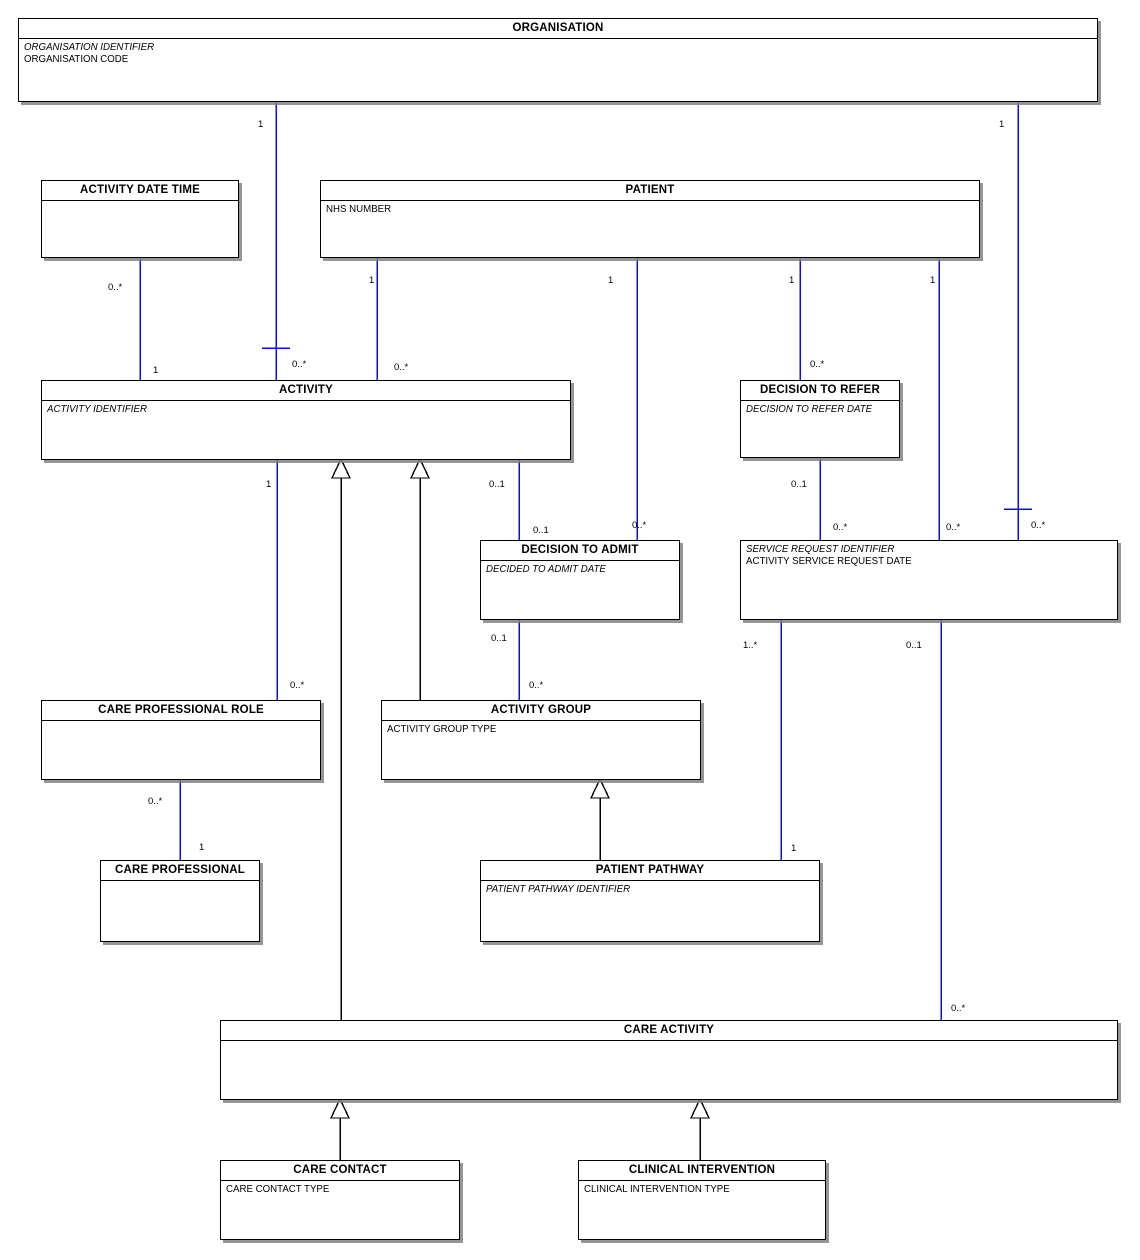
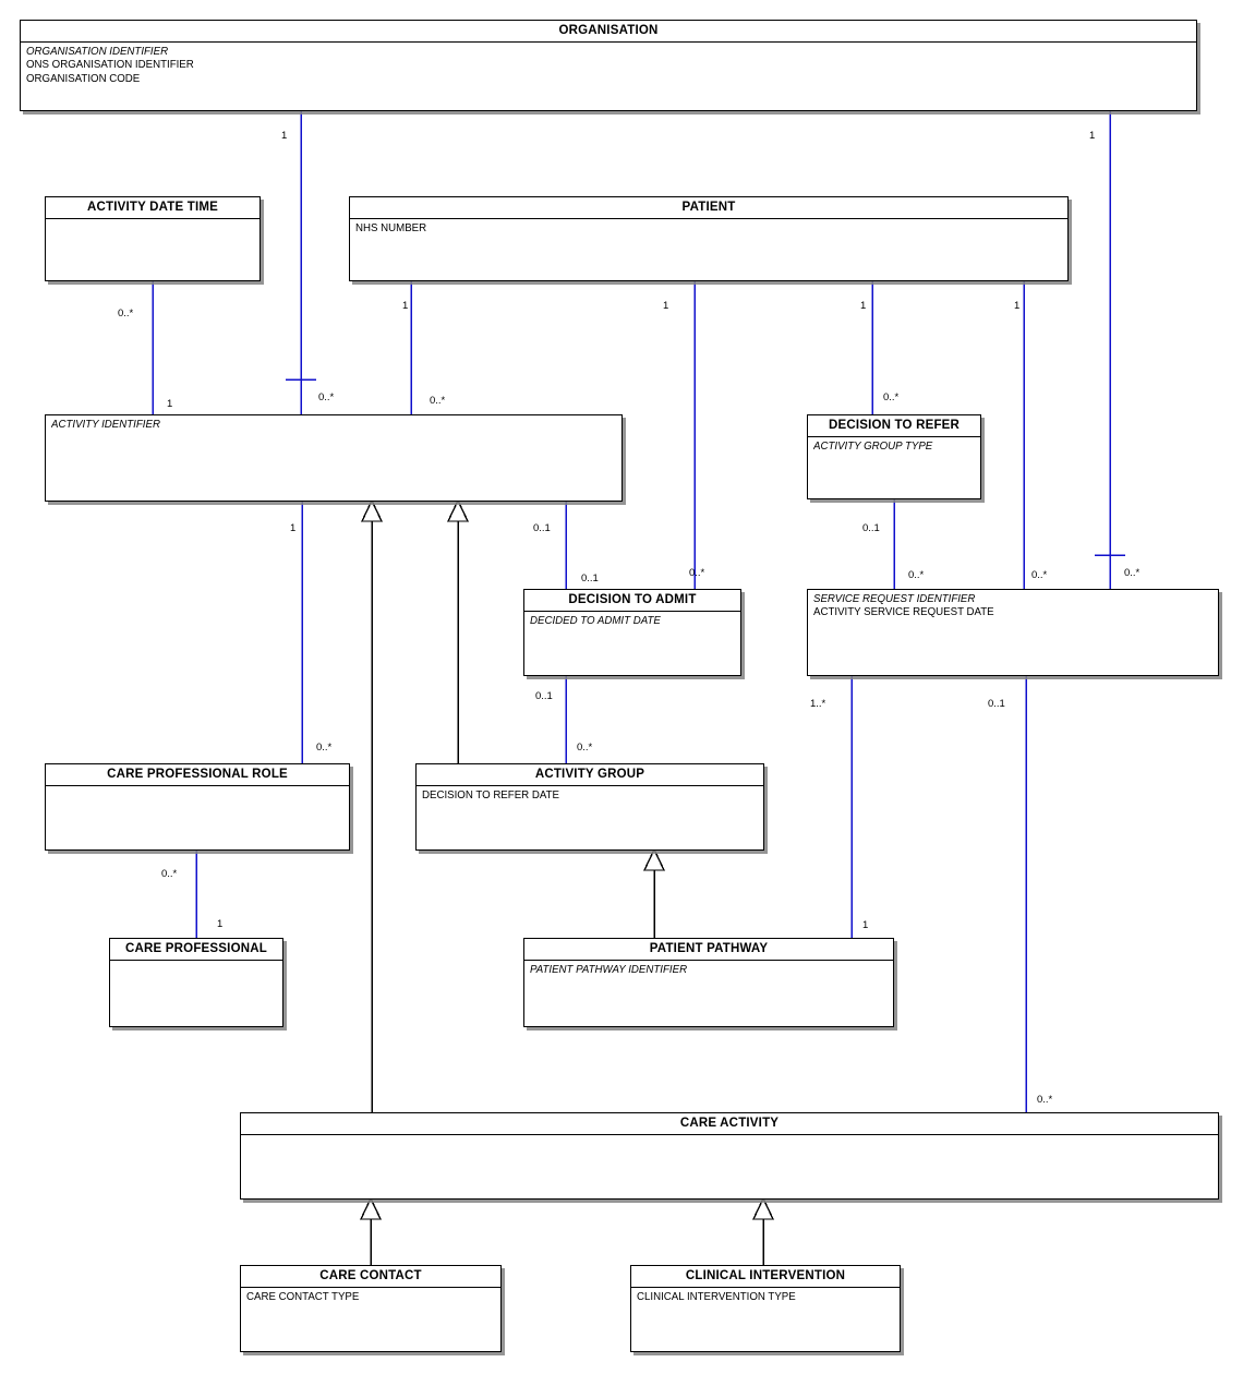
  ORGANISATION
  ORGANISATION IDENTIFIER
+ ONS ORGANISATION IDENTIFIER
  ORGANISATION CODE
  ACTIVITY DATE TIME
  PATIENT
  NHS NUMBER
- ACTIVITY
  ACTIVITY IDENTIFIER
  DECISION TO REFER
- DECISION TO REFER DATE
+ ACTIVITY GROUP TYPE
  DECISION TO ADMIT
  DECIDED TO ADMIT DATE
  SERVICE REQUEST IDENTIFIER
  ACTIVITY SERVICE REQUEST DATE
  CARE PROFESSIONAL ROLE
  ACTIVITY GROUP
- ACTIVITY GROUP TYPE
+ DECISION TO REFER DATE
  CARE PROFESSIONAL
  PATIENT PATHWAY
  PATIENT PATHWAY IDENTIFIER
  CARE ACTIVITY
  CARE CONTACT
  CARE CONTACT TYPE
  CLINICAL INTERVENTION
  CLINICAL INTERVENTION TYPE
  1
  1
  0..*
  1
  1
  1
  1
  1
  0..*
  0..*
  0..*
  1
  0..1
  0..1
  0..1
  0..*
  0..*
  0..*
  0..*
  0..1
  1..*
  0..1
  0..*
  0..*
  0..*
  1
  1
  0..*
